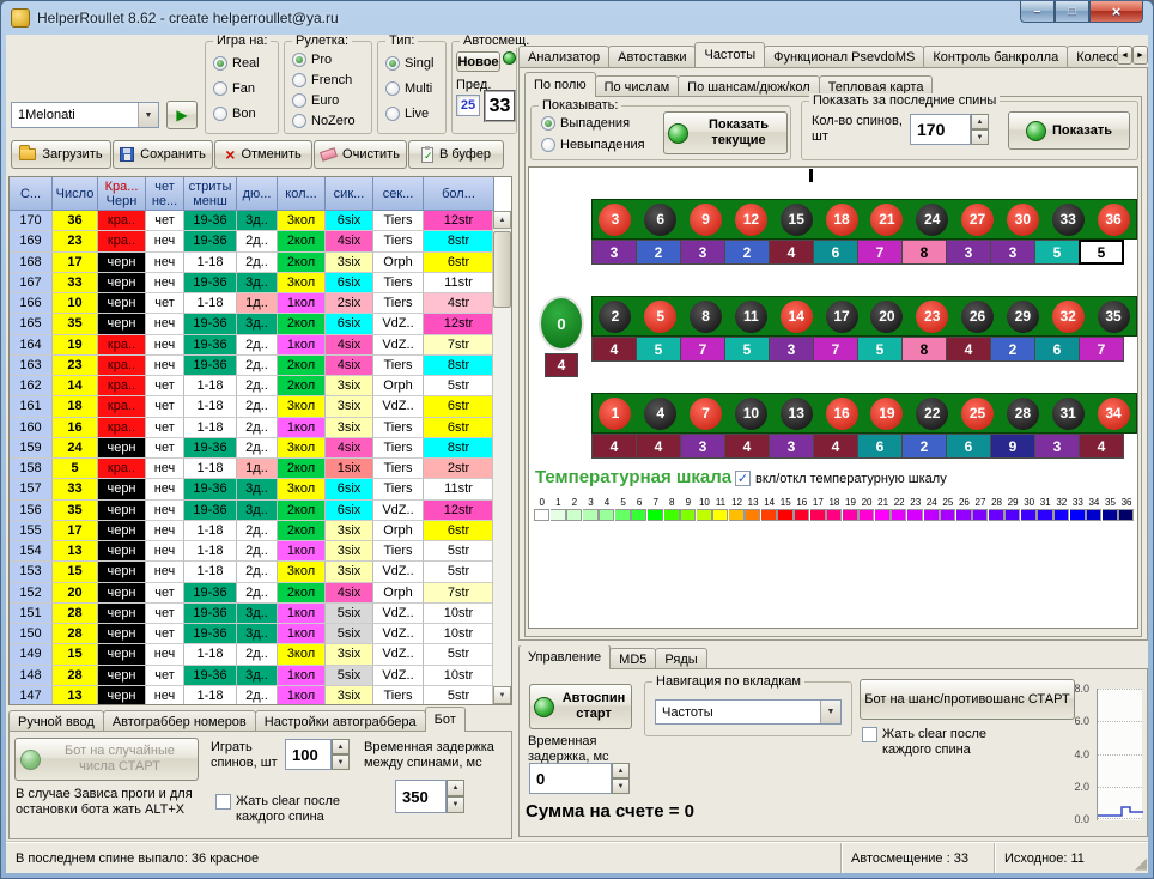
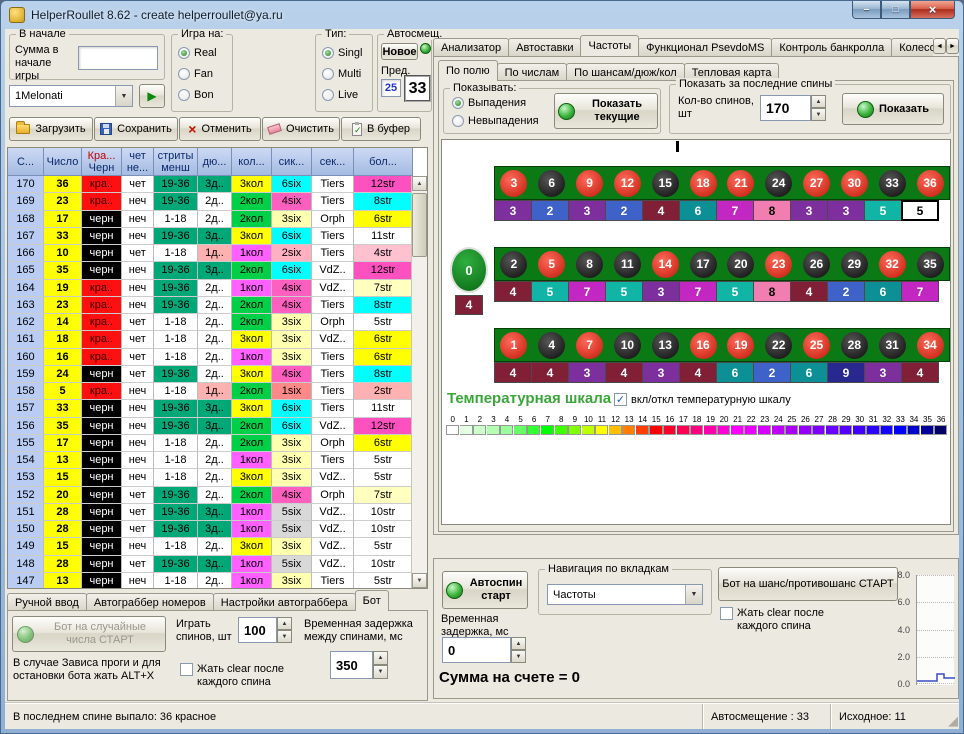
  HelperRoullet 8.62 - create helperroullet@ya.ru
  –
  □
  ×
+ В начале
+ Сумма в начале игры
  1Melonati
  ▶
  Игра на:
  Real
  Fan
  Bon
- Рулетка:
- Pro
- French
- Euro
- NoZero
  Тип:
  Singl
  Multi
  Live
  Автосмещ.
  Новое
  Пред.
  25
  33
  Загрузить
  Сохранить
  ×
  Отменить
  Очистить
  В буфер
  С...
  Число
  Кра...
  Черн
  чет
  не...
  стриты
  менш
  дю...
  кол...
  сик...
  сек...
  бол...
  170
  36
  кра..
  чет
  19-36
  3д..
  3кол
  6six
  Tiers
  12str
  169
  23
  кра..
  неч
  19-36
  2д..
  2кол
  4six
  Tiers
  8str
  168
  17
  черн
  неч
  1-18
  2д..
  2кол
  3six
  Orph
  6str
  167
  33
  черн
  неч
  19-36
  3д..
  3кол
  6six
  Tiers
  11str
  166
  10
  черн
  чет
  1-18
  1д..
  1кол
  2six
  Tiers
  4str
  165
  35
  черн
  неч
  19-36
  3д..
  2кол
  6six
  VdZ..
  12str
  164
  19
  кра..
  неч
  19-36
  2д..
  1кол
  4six
  VdZ..
  7str
  163
  23
  кра..
  неч
  19-36
  2д..
  2кол
  4six
  Tiers
  8str
  162
  14
  кра..
  чет
  1-18
  2д..
  2кол
  3six
  Orph
  5str
  161
  18
  кра..
  чет
  1-18
  2д..
  3кол
  3six
  VdZ..
  6str
  160
  16
  кра..
  чет
  1-18
  2д..
  1кол
  3six
  Tiers
  6str
  159
  24
  черн
  чет
  19-36
  2д..
  3кол
  4six
  Tiers
  8str
  158
  5
  кра..
  неч
  1-18
  1д..
  2кол
  1six
  Tiers
  2str
  157
  33
  черн
  неч
  19-36
  3д..
  3кол
  6six
  Tiers
  11str
  156
  35
  черн
  неч
  19-36
  3д..
  2кол
  6six
  VdZ..
  12str
  155
  17
  черн
  неч
  1-18
  2д..
  2кол
  3six
  Orph
  6str
  154
  13
  черн
  неч
  1-18
  2д..
  1кол
  3six
  Tiers
  5str
  153
  15
  черн
  неч
  1-18
  2д..
  3кол
  3six
  VdZ..
  5str
  152
  20
  черн
  чет
  19-36
  2д..
  2кол
  4six
  Orph
  7str
  151
  28
  черн
  чет
  19-36
  3д..
  1кол
  5six
  VdZ..
  10str
  150
  28
  черн
  чет
  19-36
  3д..
  1кол
  5six
  VdZ..
  10str
  149
  15
  черн
  неч
  1-18
  2д..
  3кол
  3six
  VdZ..
  5str
  148
  28
  черн
  чет
  19-36
  3д..
  1кол
  5six
  VdZ..
  10str
  147
  13
  черн
  неч
  1-18
  2д..
  1кол
  3six
  Tiers
  5str
  Ручной ввод
  Автограббер номеров
  Настройки автограббера
  Бот
  Бот на случайные числа СТАРТ
  В случае Зависа проги и для остановки бота жать ALT+X
  Играть спинов, шт
  100
  Жать clear после каждого спина
  Временная задержка между спинами, мс
  350
  Анализатор
  Автоставки
  Частоты
  Функционал PsevdoMS
  Контроль банкролла
  Колес
  По полю
  По числам
  По шансам/дюж/кол
  Тепловая карта
  Показывать:
  Выпадения
  Невыпадения
  Показать текущие
  Показать за последние спины
  Кол-во спинов, шт
  170
  Показать
  3
  6
  9
  12
  15
  18
  21
  24
  27
  30
  33
  36
  3
  2
  3
  2
  4
  6
  7
  8
  3
  3
  5
  5
  2
  5
  8
  11
  14
  17
  20
  23
  26
  29
  32
  35
  4
  5
  7
  5
  3
  7
  5
  8
  4
  2
  6
  7
  1
  4
  7
  10
  13
  16
  19
  22
  25
  28
  31
  34
  4
  4
  3
  4
  3
  4
  6
  2
  6
  9
  3
  4
  0
  4
  Температурная шкала
  ✓
  вкл/откл температурную шкалу
  0
  1
  2
  3
  4
  5
  6
  7
  8
  9
  10
  11
  12
  13
  14
  15
  16
  17
  18
  19
  20
  21
  22
  23
  24
  25
  26
  27
  28
  29
  30
  31
  32
  33
  34
  35
  36
- Управление
- MD5
- Ряды
  Автоспин старт
  Временная задержка, мс
  0
  Навигация по вкладкам
  Частоты
  Бот на шанс/противошанс СТАРТ
  Жать clear после каждого спина
  8.0
  6.0
  4.0
  2.0
  0.0
  Сумма на счете = 0
  В последнем спине выпало: 36 красное
  Автосмещение : 33
  Исходное: 11
  ◢
